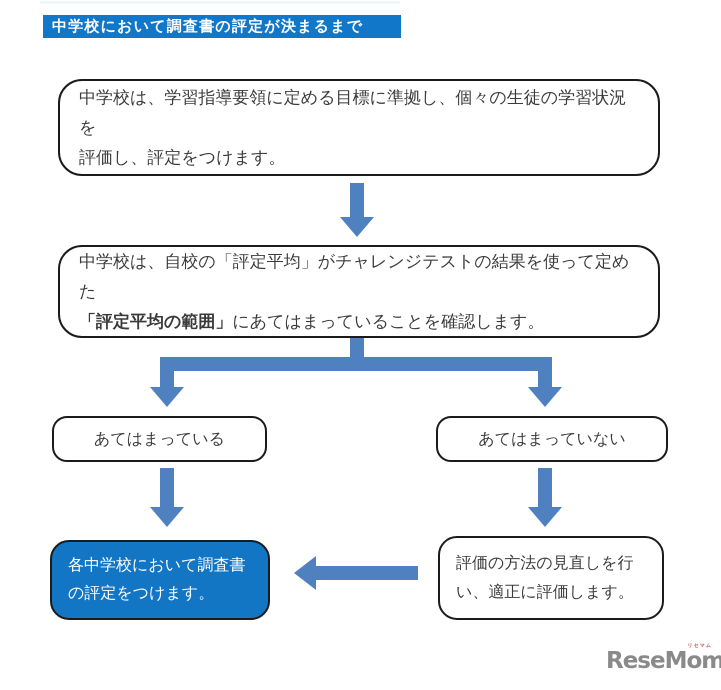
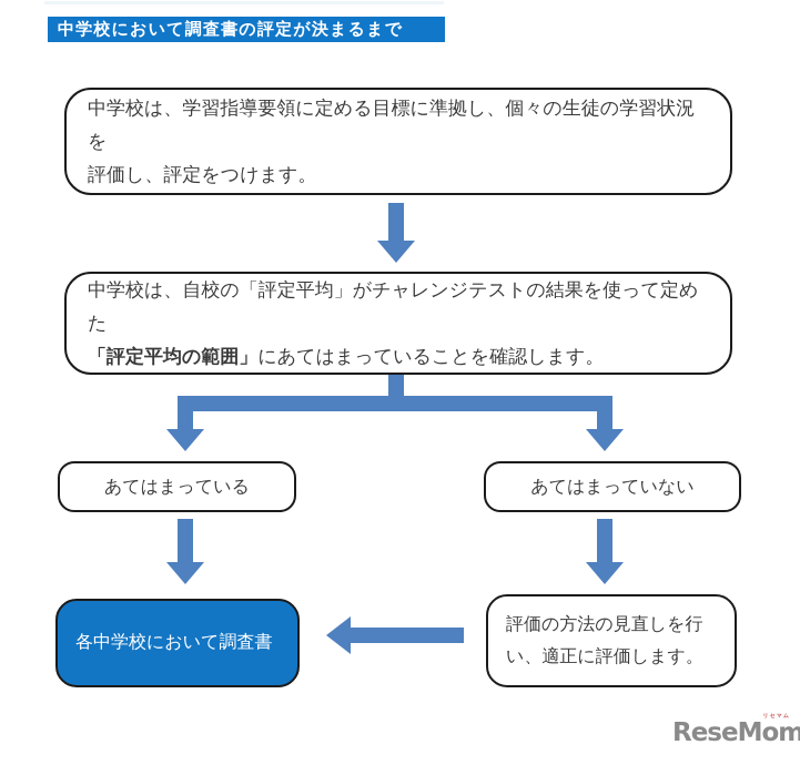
  中学校において調査書の評定が決まるまで
  中学校は、学習指導要領に定める目標に準拠し、個々の生徒の学習状況を
  評価し、評定をつけます。
  中学校は、自校の「評定平均」がチャレンジテストの結果を使って定めた
  「評定平均の範囲」にあてはまっていることを確認します。
  あてはまっている
  あてはまっていない
  各中学校において調査書
- の評定をつけます。
  評価の方法の見直しを行
  い、適正に評価します。
  ReseMom
